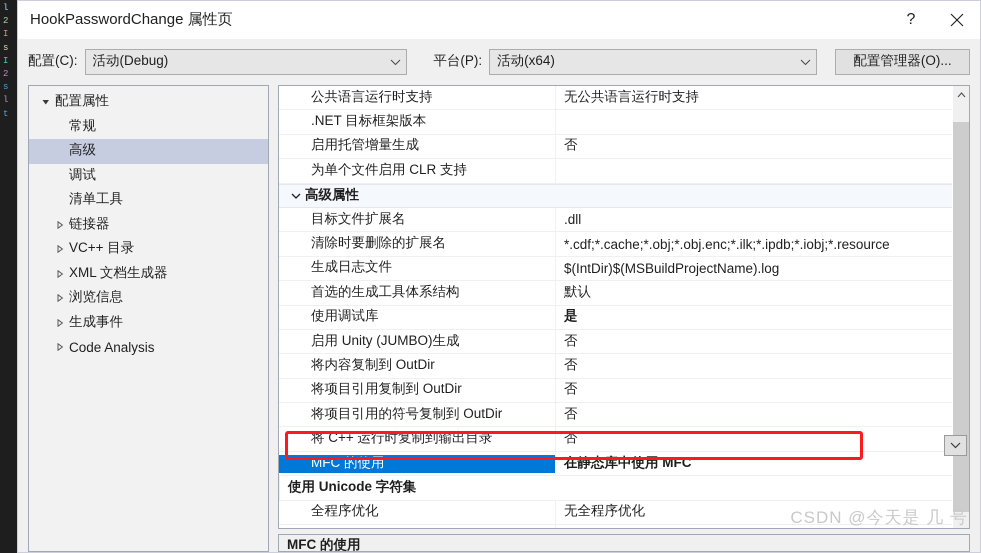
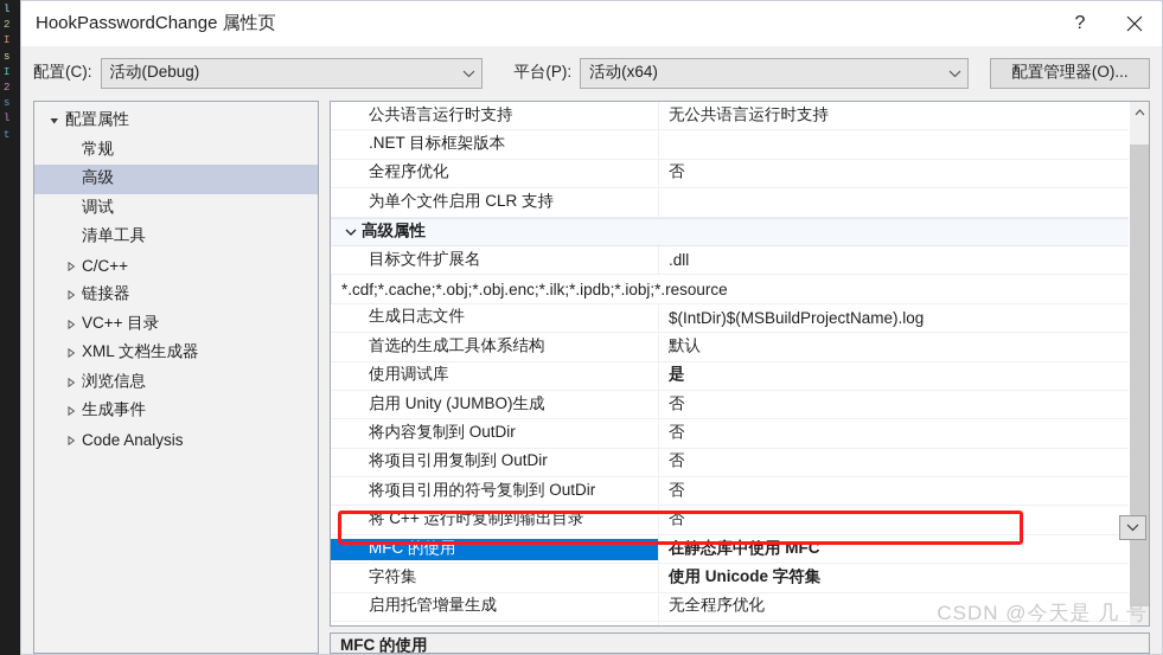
  l
  2
  I
  s
  I
  2
  s
  l
  t
  HookPasswordChange 属性页
  ?
  配置(C):
  活动(Debug)
  平台(P):
  活动(x64)
  配置管理器(O)...
  配置属性
  常规
  高级
  调试
  清单工具
+ C/C++
  链接器
  VC++ 目录
  XML 文档生成器
  浏览信息
  生成事件
  Code Analysis
  公共语言运行时支持
  无公共语言运行时支持
  .NET 目标框架版本
- 启用托管增量生成
+ 全程序优化
  否
  为单个文件启用 CLR 支持
  高级属性
  目标文件扩展名
  .dll
- 清除时要删除的扩展名
  *.cdf;*.cache;*.obj;*.obj.enc;*.ilk;*.ipdb;*.iobj;*.resource
  生成日志文件
  $(IntDir)$(MSBuildProjectName).log
  首选的生成工具体系结构
  默认
  使用调试库
  是
  启用 Unity (JUMBO)生成
  否
  将内容复制到 OutDir
  否
  将项目引用复制到 OutDir
  否
  将项目引用的符号复制到 OutDir
  否
  将 C++ 运行时复制到输出目录
  否
  MFC 的使用
  在静态库中使用 MFC
+ 字符集
  使用 Unicode 字符集
- 全程序优化
+ 启用托管增量生成
  无全程序优化
  MFC 的使用
  CSDN @今天是 几 号
